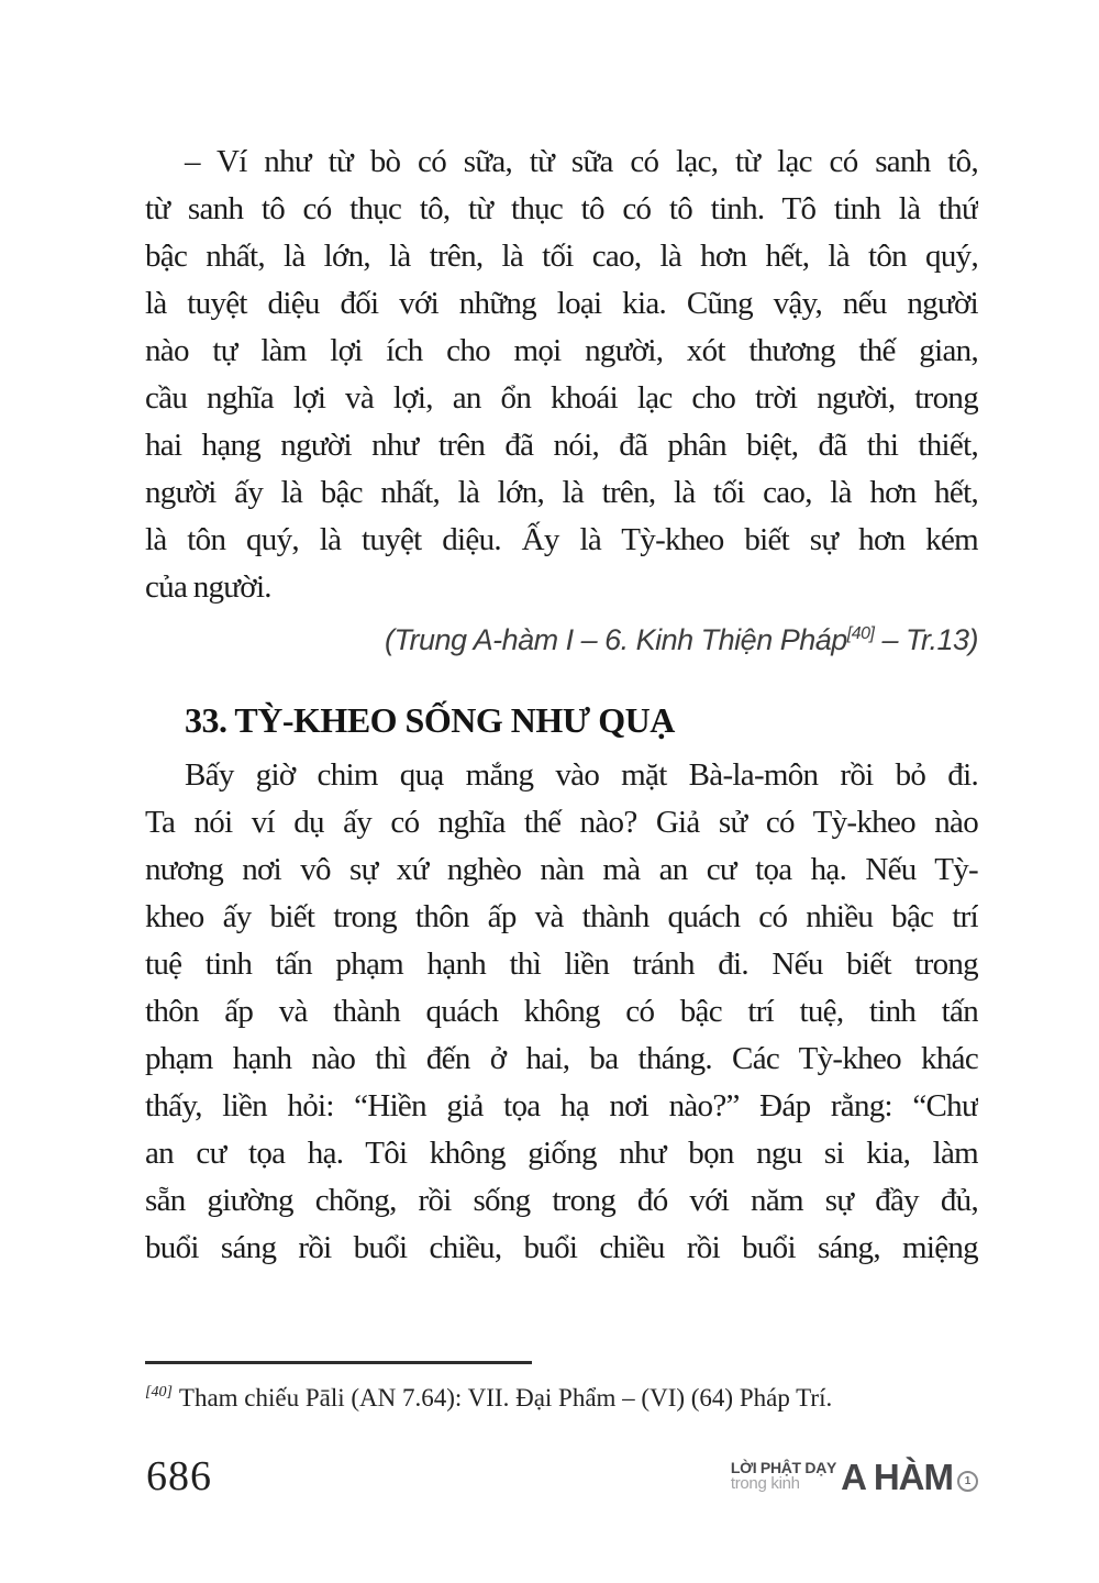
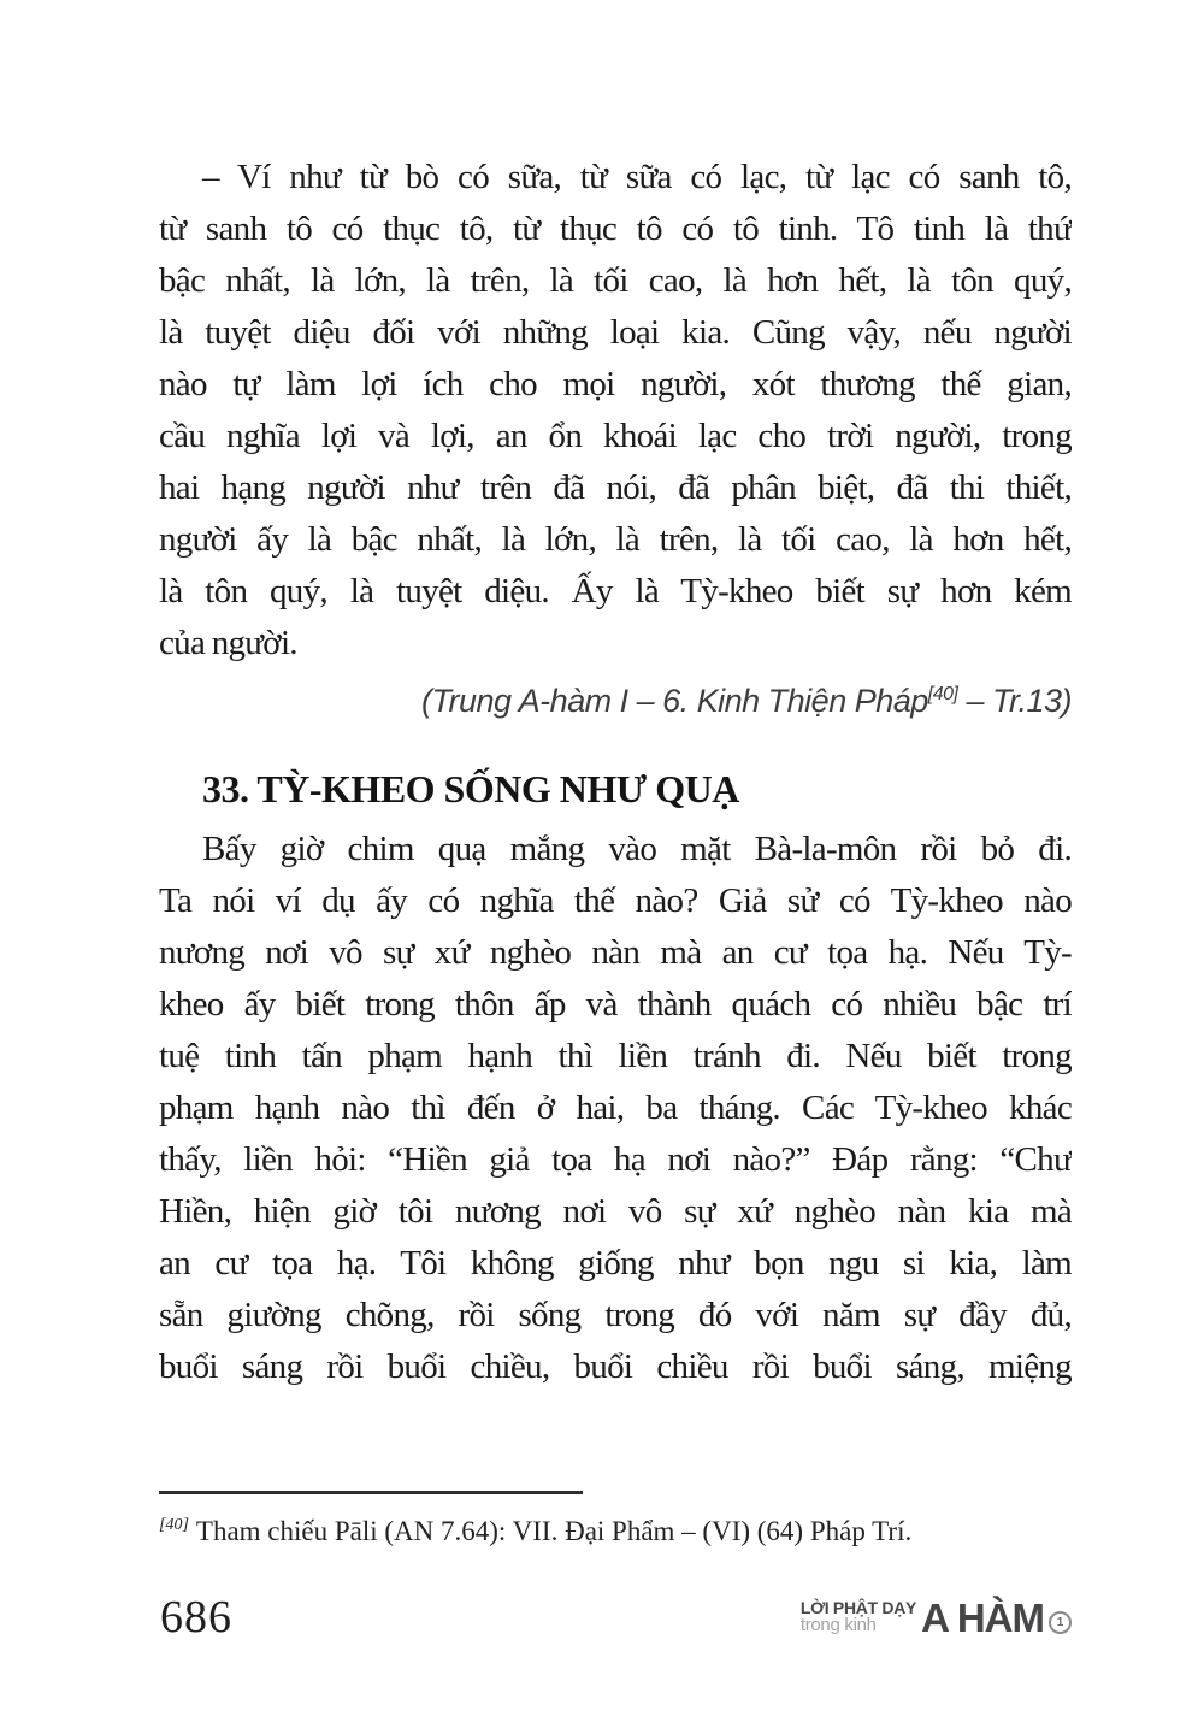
  – Ví như từ bò có sữa, từ sữa có lạc, từ lạc có sanh tô,
  từ sanh tô có thục tô, từ thục tô có tô tinh. Tô tinh là thứ
  bậc nhất, là lớn, là trên, là tối cao, là hơn hết, là tôn quý,
  là tuyệt diệu đối với những loại kia. Cũng vậy, nếu người
  nào tự làm lợi ích cho mọi người, xót thương thế gian,
  cầu nghĩa lợi và lợi, an ổn khoái lạc cho trời người, trong
  hai hạng người như trên đã nói, đã phân biệt, đã thi thiết,
  người ấy là bậc nhất, là lớn, là trên, là tối cao, là hơn hết,
  là tôn quý, là tuyệt diệu. Ấy là Tỳ-kheo biết sự hơn kém
  của người.
  (Trung A-hàm I – 6. Kinh Thiện Pháp[40] – Tr.13)
  33. TỲ-KHEO SỐNG NHƯ QUẠ
  Bấy giờ chim quạ mắng vào mặt Bà-la-môn rồi bỏ đi.
  Ta nói ví dụ ấy có nghĩa thế nào? Giả sử có Tỳ-kheo nào
  nương nơi vô sự xứ nghèo nàn mà an cư tọa hạ. Nếu Tỳ-
  kheo ấy biết trong thôn ấp và thành quách có nhiều bậc trí
  tuệ tinh tấn phạm hạnh thì liền tránh đi. Nếu biết trong
- thôn ấp và thành quách không có bậc trí tuệ, tinh tấn
  phạm hạnh nào thì đến ở hai, ba tháng. Các Tỳ-kheo khác
  thấy, liền hỏi: “Hiền giả tọa hạ nơi nào?” Đáp rằng: “Chư
+ Hiền, hiện giờ tôi nương nơi vô sự xứ nghèo nàn kia mà
  an cư tọa hạ. Tôi không giống như bọn ngu si kia, làm
  sẵn giường chõng, rồi sống trong đó với năm sự đầy đủ,
  buổi sáng rồi buổi chiều, buổi chiều rồi buổi sáng, miệng
  [40] Tham chiếu Pāli (AN 7.64): VII. Đại Phẩm – (VI) (64) Pháp Trí.
  686
  LỜI PHẬT DẠY
  trong kinh
  A HÀM
  1
